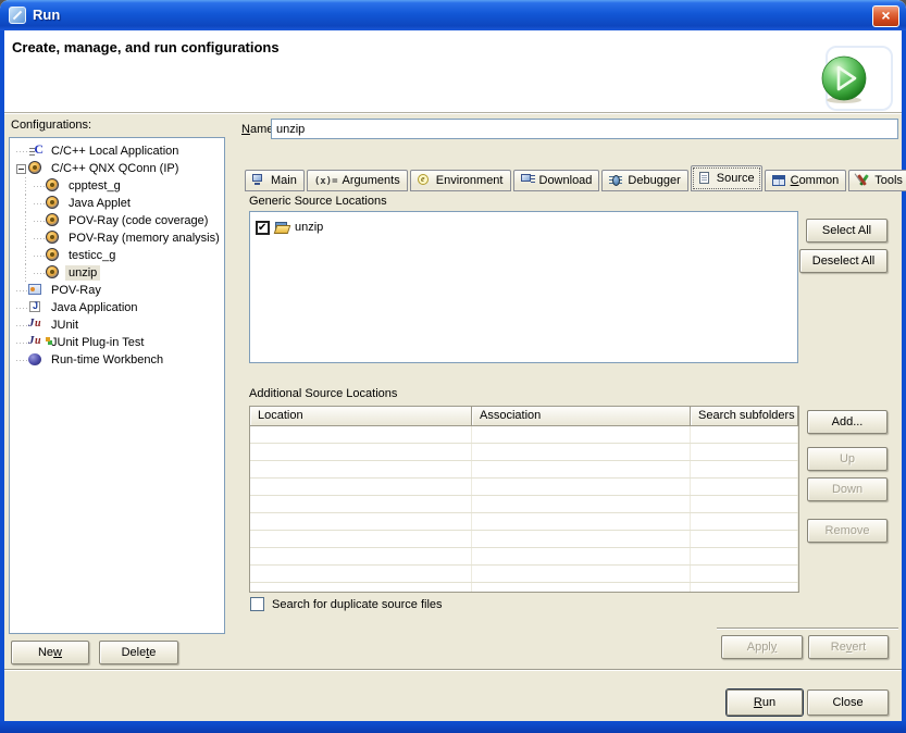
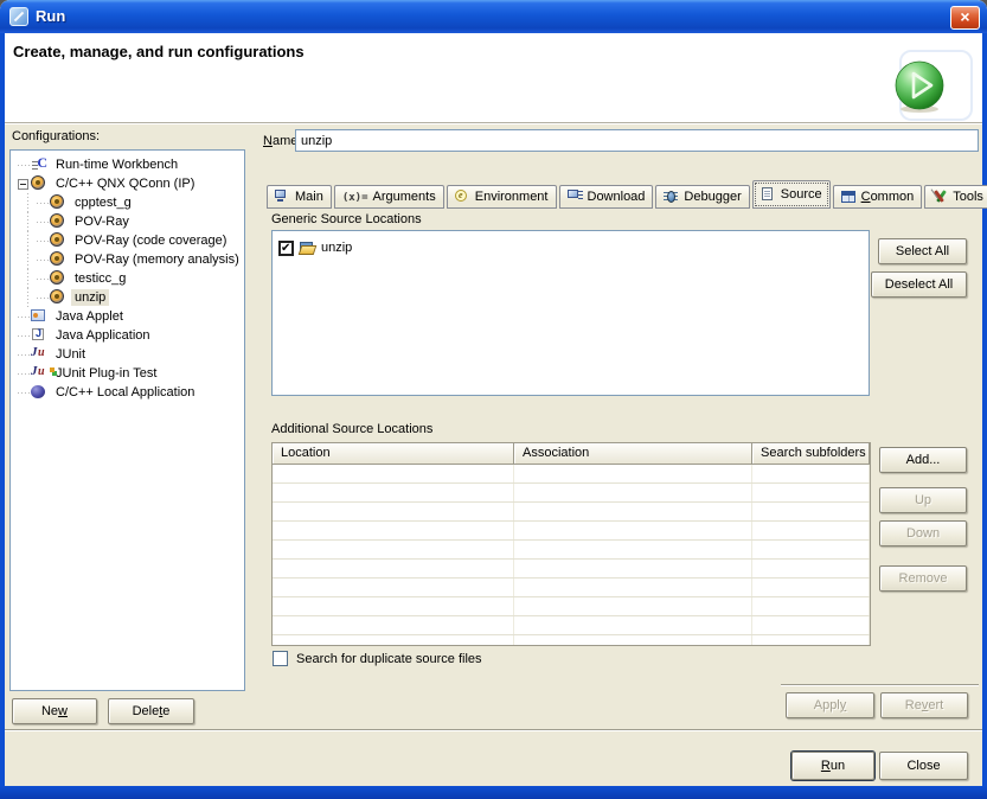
  Run
  ×
  Create, manage, and run configurations
  Configurations:
- C/C++ Local Application
+ Run-time Workbench
  C/C++ QNX QConn (IP)
  cpptest_g
- Java Applet
+ POV-Ray
  POV-Ray (code coverage)
  POV-Ray (memory analysis)
  testicc_g
  unzip
- POV-Ray
+ Java Applet
  Java Application
  JUnit
  JUnit Plug-in Test
- Run-time Workbench
+ C/C++ Local Application
  New
  Delete
  unzip
  Main
  Arguments
  Environment
  Download
  Debugger
  Source
  Common
  Tools
  Generic Source Locations
  unzip
  Select All
  Deselect All
  Additional Source Locations
  Location
  Association
  Search subfolders
  Add...
  Up
  Down
  Remove
  Search for duplicate source files
  Apply
  Revert
  Run
  Close
